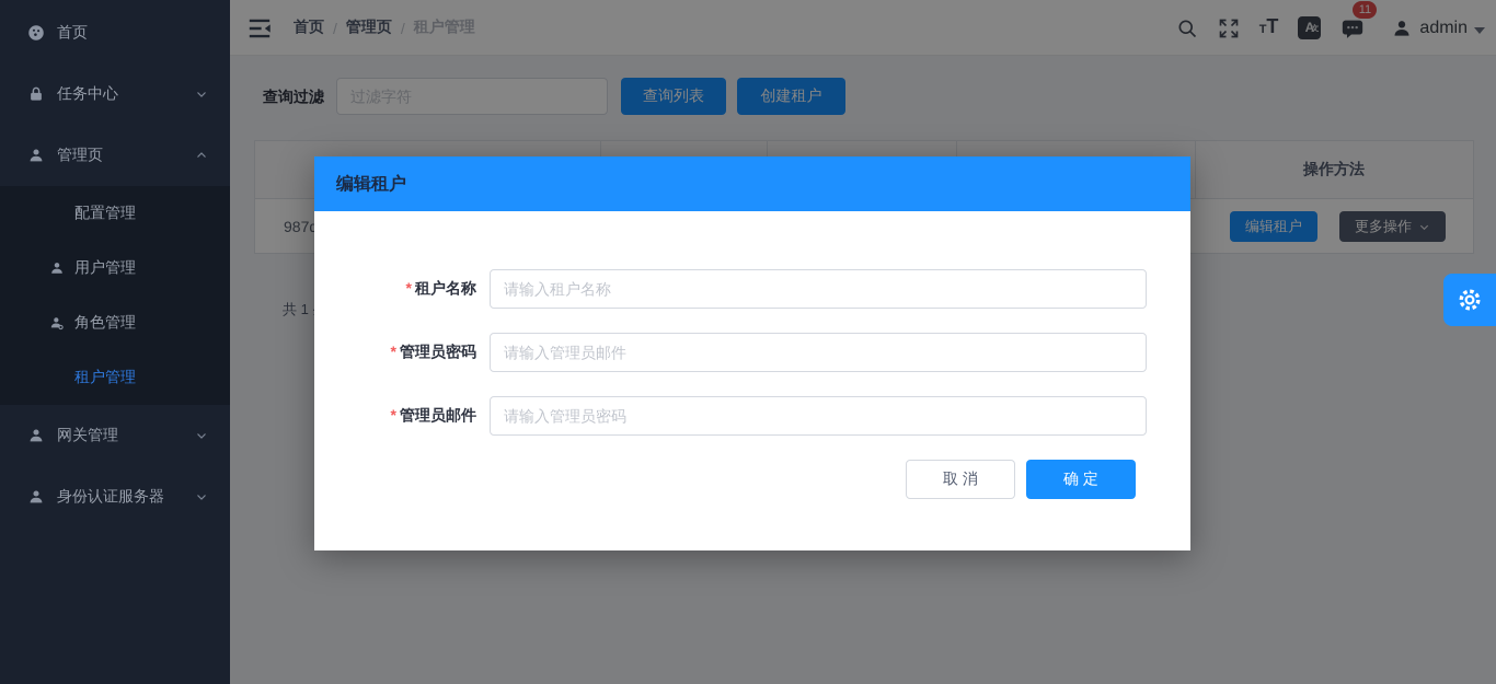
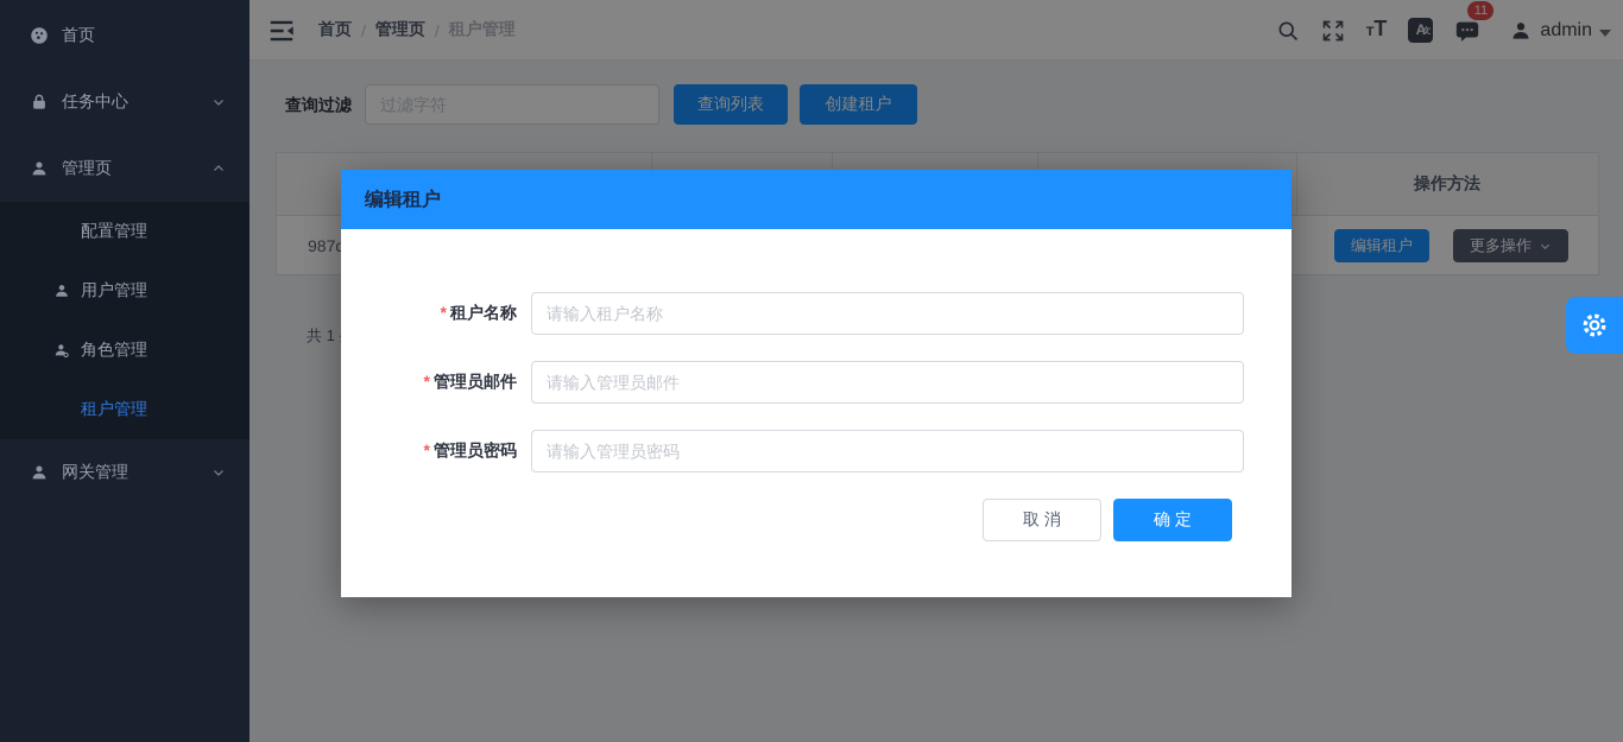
  首页
  任务中心
  管理页
  配置管理
  用户管理
  角色管理
  租户管理
  网关管理
- 身份认证服务器
  首页
  /
  管理页
  /
  租户管理
  TT
  A
  11
  admin
  查询过滤
  过滤字符
  查询列表
  创建租户
  操作方法
  987
  编辑租户
  更多操作
  编辑租户
  * 租户名称
  请输入租户名称
- * 管理员密码
+ * 管理员邮件
  请输入管理员邮件
- * 管理员邮件
+ * 管理员密码
  请输入管理员密码
  取 消
  确 定
